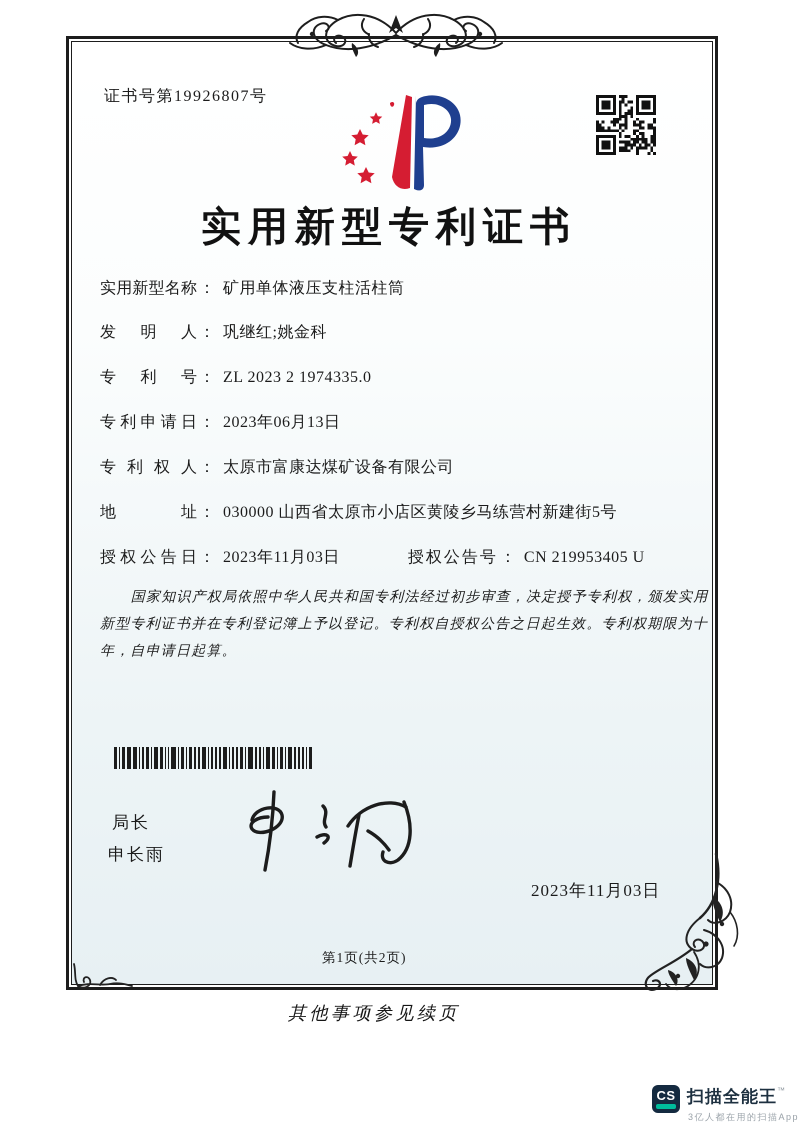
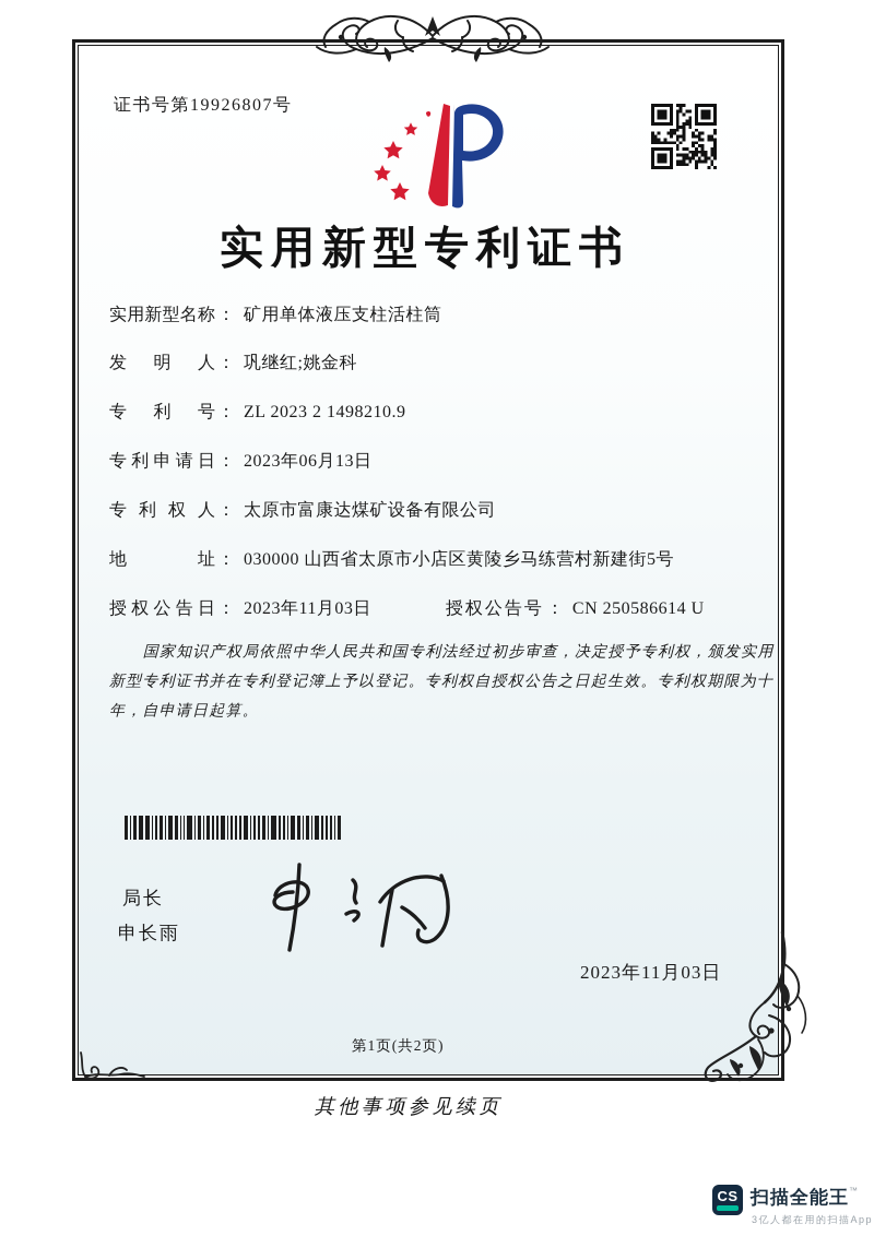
  证书号第19926807号
  实用新型专利证书
  实用新型名称： 矿用单体液压支柱活柱筒
  发明人： 巩继红;姚金科
- 专利号： ZL 2023 2 1974335.0
+ 专利号： ZL 2023 2 1498210.9
  专利申请日： 2023年06月13日
  专利权人： 太原市富康达煤矿设备有限公司
  地址： 030000 山西省太原市小店区黄陵乡马练营村新建街5号
- 授权公告日： 2023年11月03日 授权公告号： CN 219953405 U
+ 授权公告日： 2023年11月03日 授权公告号： CN 250586614 U
  国家知识产权局依照中华人民共和国专利法经过初步审查，决定授予专利权，颁发实用新型专利证书并在专利登记簿上予以登记。专利权自授权公告之日起生效。专利权期限为十年，自申请日起算。
  局长
  申长雨
  2023年11月03日
  第1页(共2页)
  其他事项参见续页
  CS
  扫描全能王™
  3亿人都在用的扫描App
